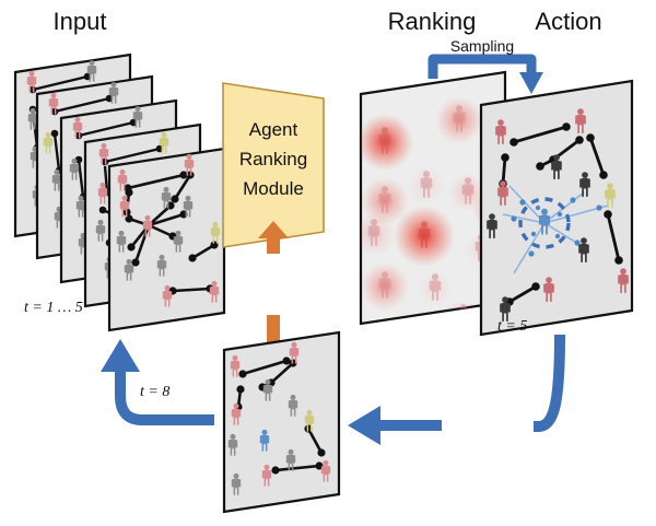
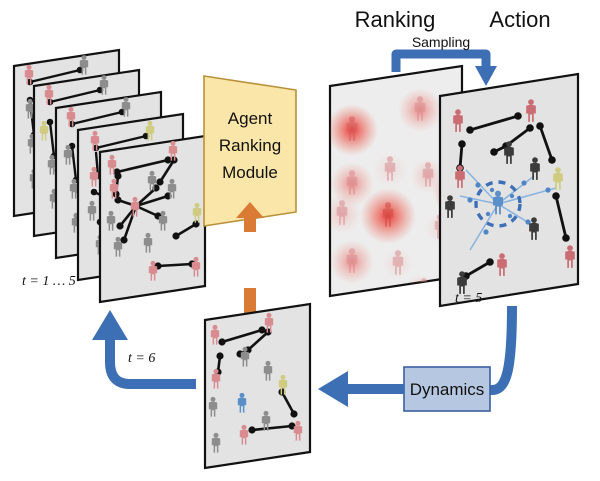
- Input
  Ranking
  Action
  t = 1 … 5
  Agent
  Ranking
  Module
  Sampling
  t = 5
+ Dynamics
- t = 8
+ t = 6
